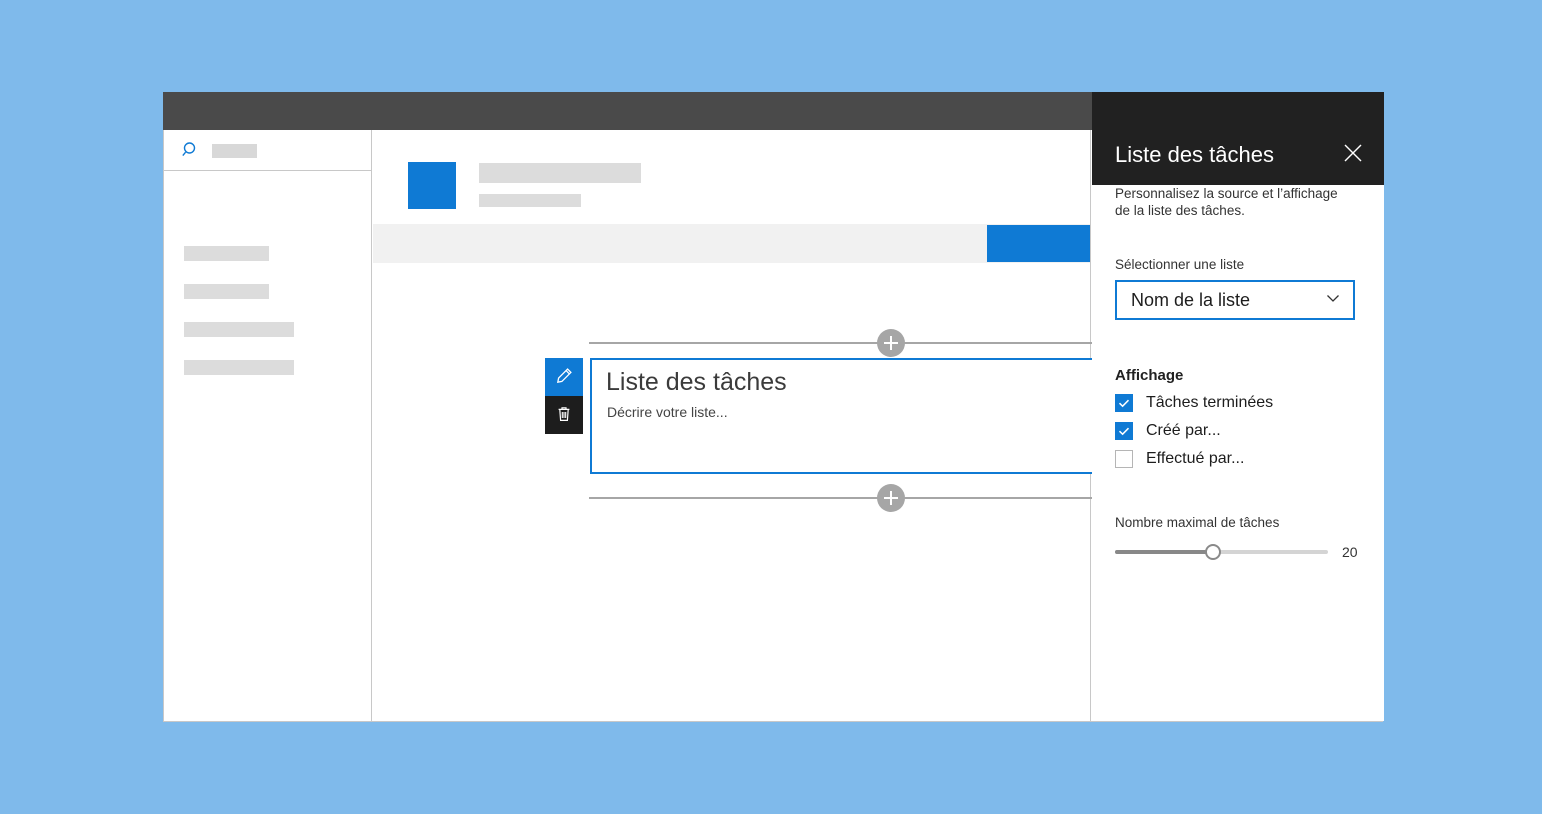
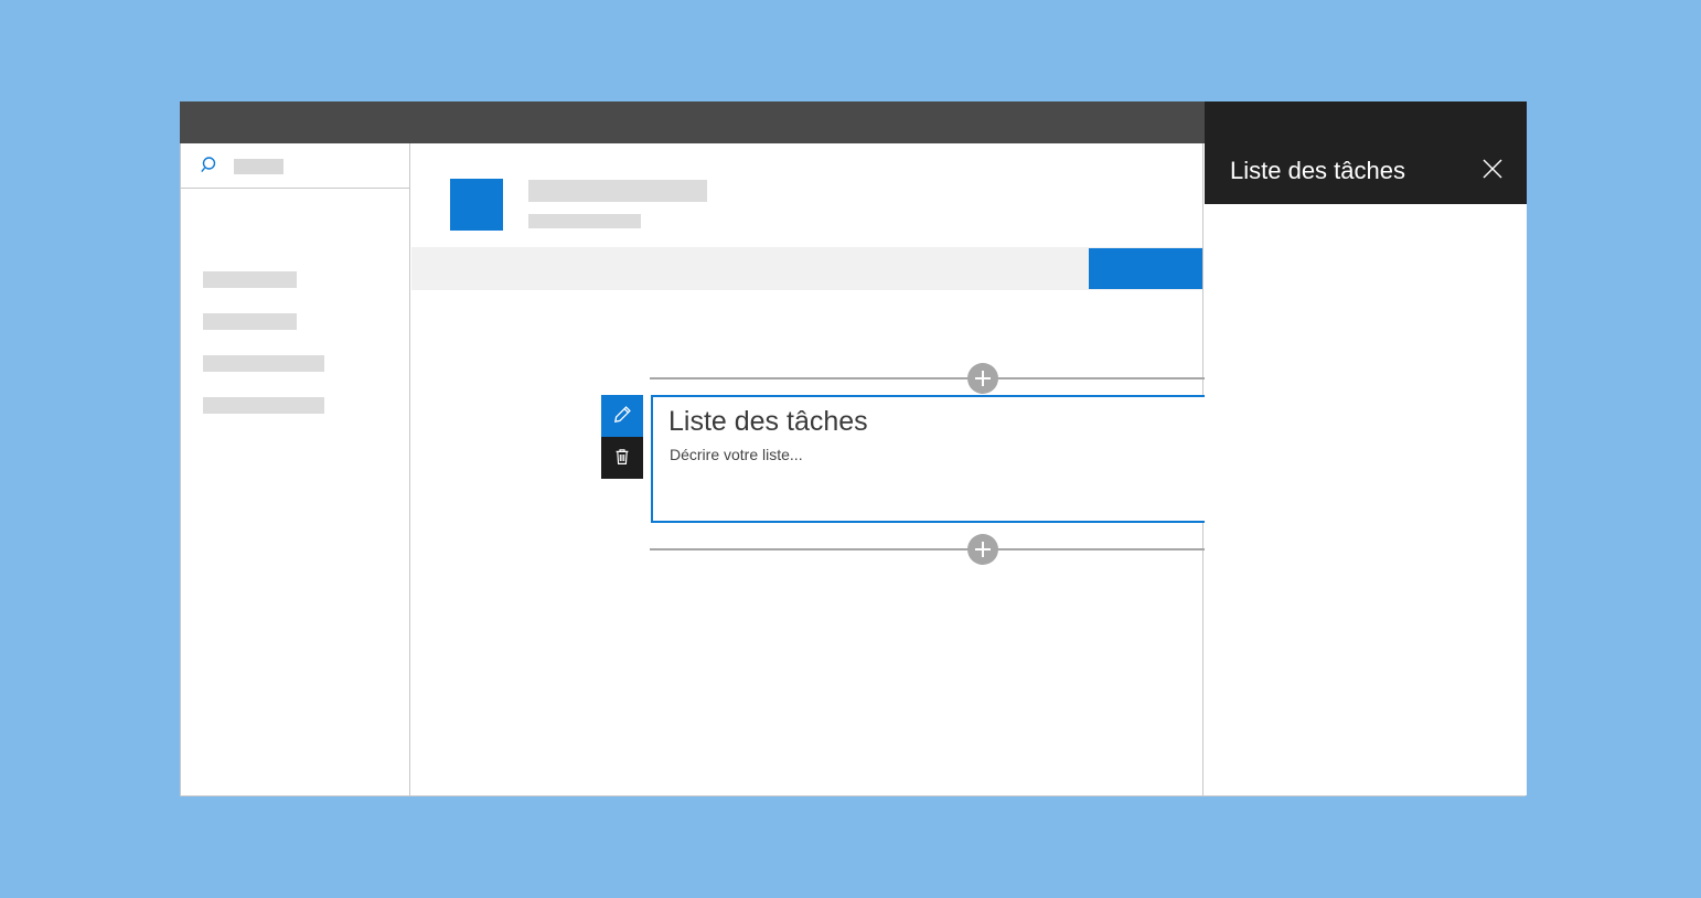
  Liste des tâches
  Décrire votre liste...
  Liste des tâches
- Personnalisez la source et l’affichage de la liste des tâches.
- Sélectionner une liste
- Nom de la liste
- Affichage
- Tâches terminées
- Créé par...
- Effectué par...
- Nombre maximal de tâches
- 20
